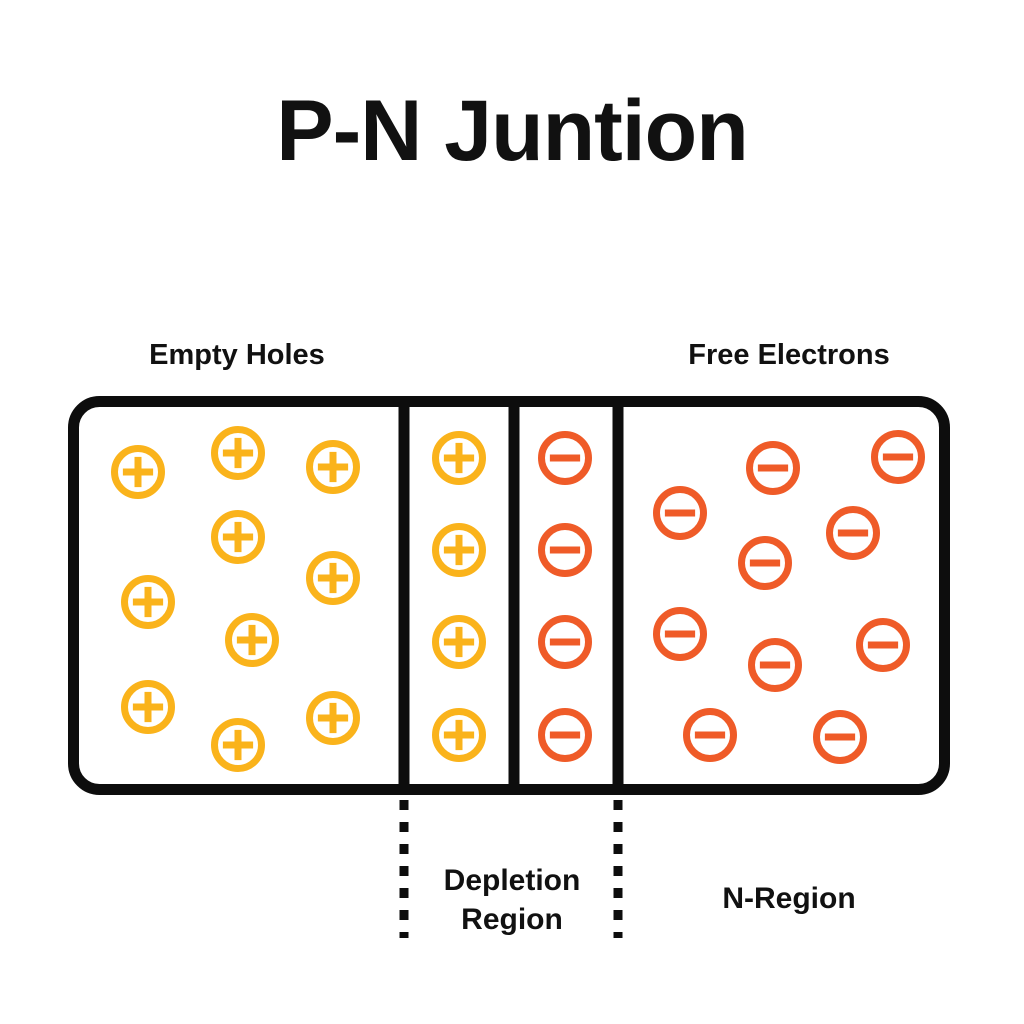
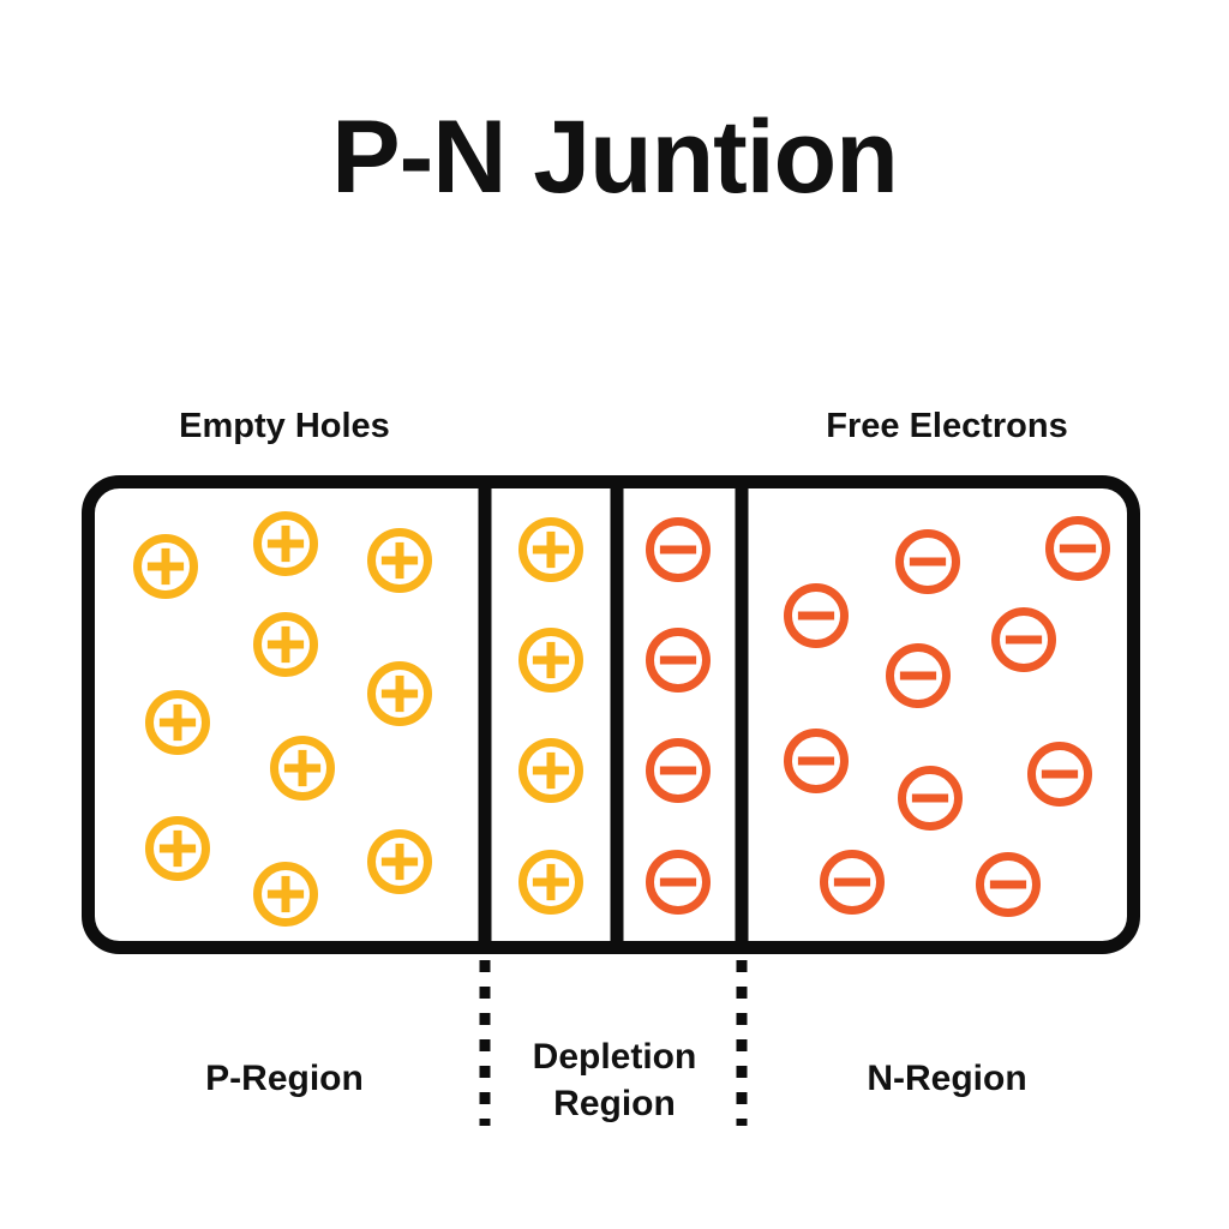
  P-N Juntion
  Empty Holes
  Free Electrons
+ P-Region
  Depletion
  Region
  N-Region
